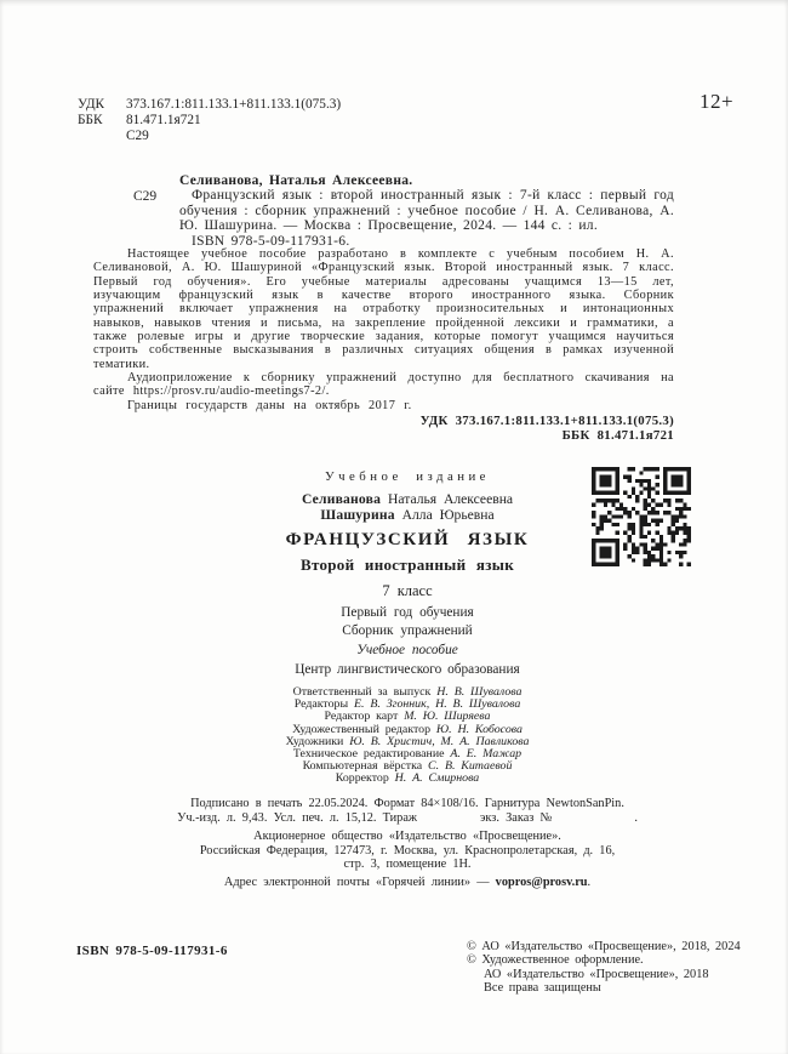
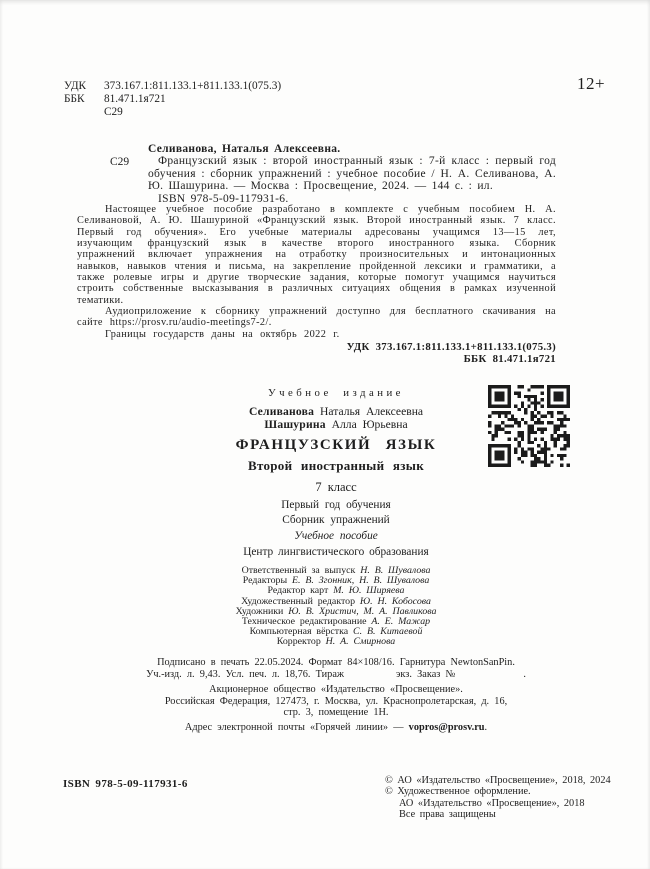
  УДК 373.167.1:811.133.1+811.133.1(075.3)
  ББК 81.471.1я721
  С29
  12+
  С29
  Селиванова, Наталья Алексеевна.
  Французский язык : второй иностранный язык : 7-й класс : первый год обучения : сборник упражнений : учебное пособие / Н. А. Селиванова, А. Ю. Шашурина. — Москва : Просвещение, 2024. — 144 с. : ил.
  ISBN 978-5-09-117931-6.
  Настоящее учебное пособие разработано в комплекте с учебным пособием Н. А. Селивановой, А. Ю. Шашуриной «Французский язык. Второй иностранный язык. 7 класс. Первый год обучения». Его учебные материалы адресованы учащимся 13—15 лет, изучающим французский язык в качестве второго иностранного языка. Сборник упражнений включает упражнения на отработку произносительных и интонационных навыков, навыков чтения и письма, на закрепление пройденной лексики и грамматики, а также ролевые игры и другие творческие задания, которые помогут учащимся научиться строить собственные высказывания в различных ситуациях общения в рамках изученной тематики.
  Аудиоприложение к сборнику упражнений доступно для бесплатного скачивания на сайте https://prosv.ru/audio-meetings7-2/.
- Границы государств даны на октябрь 2017 г.
+ Границы государств даны на октябрь 2022 г.
  УДК 373.167.1:811.133.1+811.133.1(075.3)
  ББК 81.471.1я721
  Учебное издание
  Селиванова Наталья Алексеевна
  Шашурина Алла Юрьевна
  ФРАНЦУЗСКИЙ ЯЗЫК
  Второй иностранный язык
  7 класс
  Первый год обучения
  Сборник упражнений
  Учебное пособие
  Центр лингвистического образования
  Ответственный за выпуск Н. В. Шувалова
  Редакторы Е. В. Згонник, Н. В. Шувалова
  Редактор карт М. Ю. Ширяева
  Художественный редактор Ю. Н. Кобосова
  Художники Ю. В. Христич, М. А. Павликова
  Техническое редактирование А. Е. Мажар
  Компьютерная вёрстка С. В. Китаевой
  Корректор Н. А. Смирнова
  Подписано в печать 22.05.2024. Формат 84×108/16. Гарнитура NewtonSanPin.
- Уч.-изд. л. 9,43. Усл. печ. л. 15,12. Тираж экз. Заказ № .
+ Уч.-изд. л. 9,43. Усл. печ. л. 18,76. Тираж экз. Заказ № .
  Акционерное общество «Издательство «Просвещение».
  Российская Федерация, 127473, г. Москва, ул. Краснопролетарская, д. 16,
  стр. 3, помещение 1Н.
  Адрес электронной почты «Горячей линии» — vopros@prosv.ru.
  ISBN 978-5-09-117931-6
  © АО «Издательство «Просвещение», 2018, 2024
  © Художественное оформление.
  АО «Издательство «Просвещение», 2018
  Все права защищены
